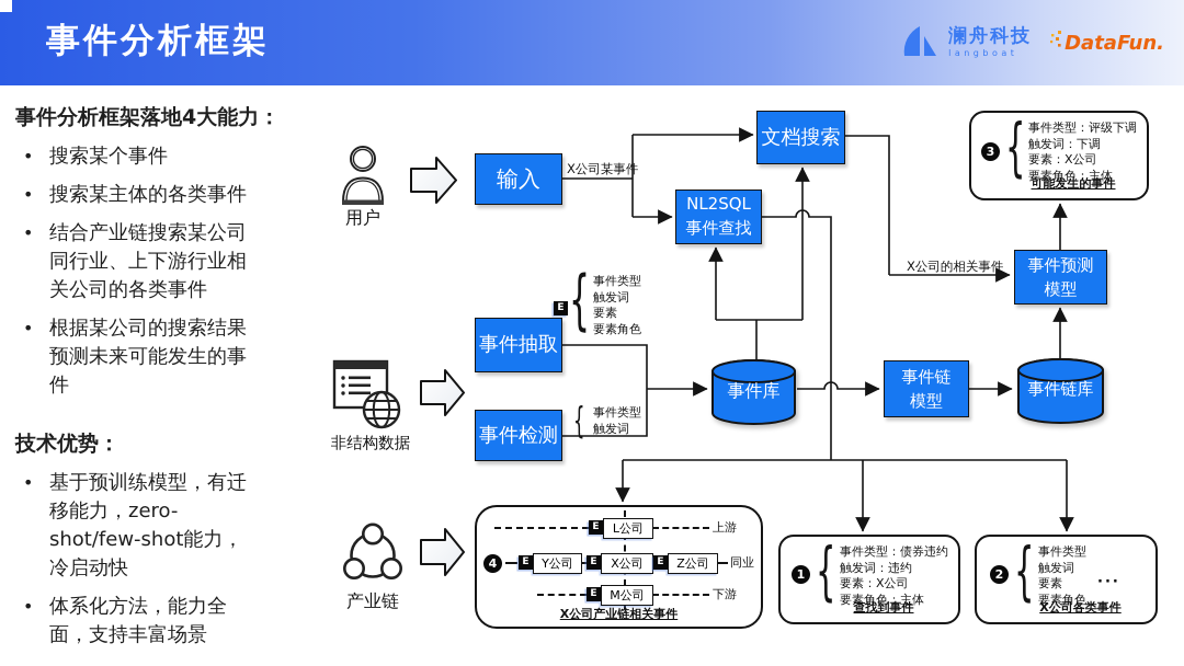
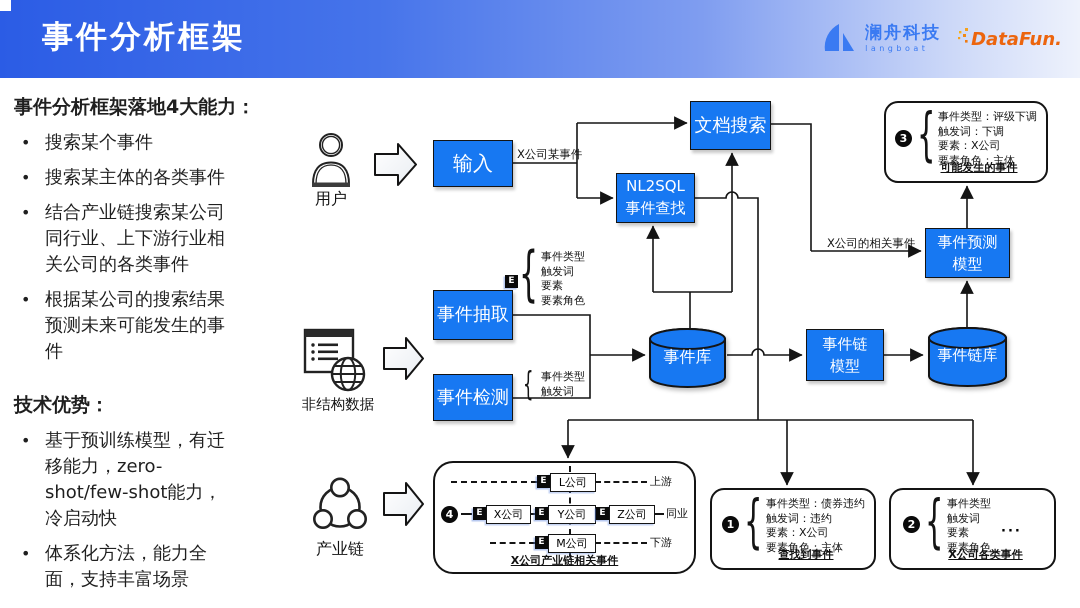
  事件分析框架
  澜舟科技
  langboat
  DataFun.
  事件分析框架落地4大能力：
  搜索某个事件
  搜索某主体的各类事件
  结合产业链搜索某公司同行业、上下游行业相关公司的各类事件
  根据某公司的搜索结果预测未来可能发生的事件
  技术优势：
  基于预训练模型，有迁移能力，zero-shot/few-shot能力，冷启动快
  体系化方法，能力全面，支持丰富场景
  用户
  非结构数据
  产业链
  输入
  文档搜索
  NL2SQL
  事件查找
  事件抽取
  事件检测
  事件链
  模型
  事件预测
  模型
  事件库
  事件链库
  X公司某事件
  X公司的相关事件
  E
  {
  事件类型
  触发词
  要素
  要素角色
  {
  事件类型
  触发词
  3
  {
  事件类型：评级下调
  触发词：下调
  要素：X公司
  要素角色：主体
  可能发生的事件
  1
  {
  事件类型：债券违约
  触发词：违约
  要素：X公司
  要素角色：主体
  查找到事件
  2
  {
  事件类型
  触发词
  要素
  要素角色
  ···
  X公司各类事件
  E
  L公司
  上游
  4
  E
- Y公司
+ X公司
  E
- X公司
+ Y公司
  E
  Z公司
  同业
  E
  M公司
  下游
  X公司产业链相关事件
